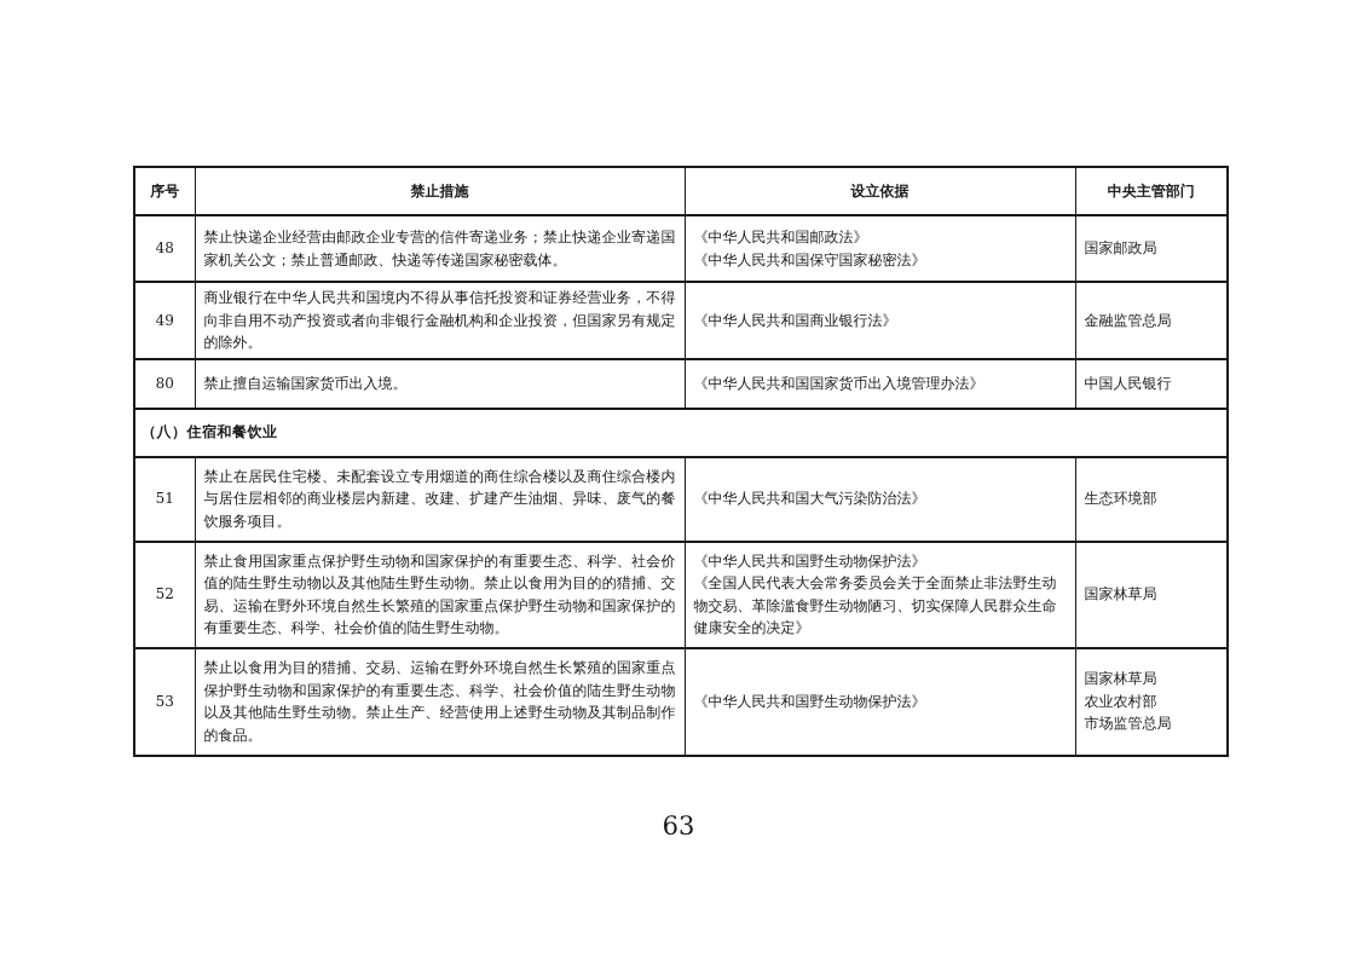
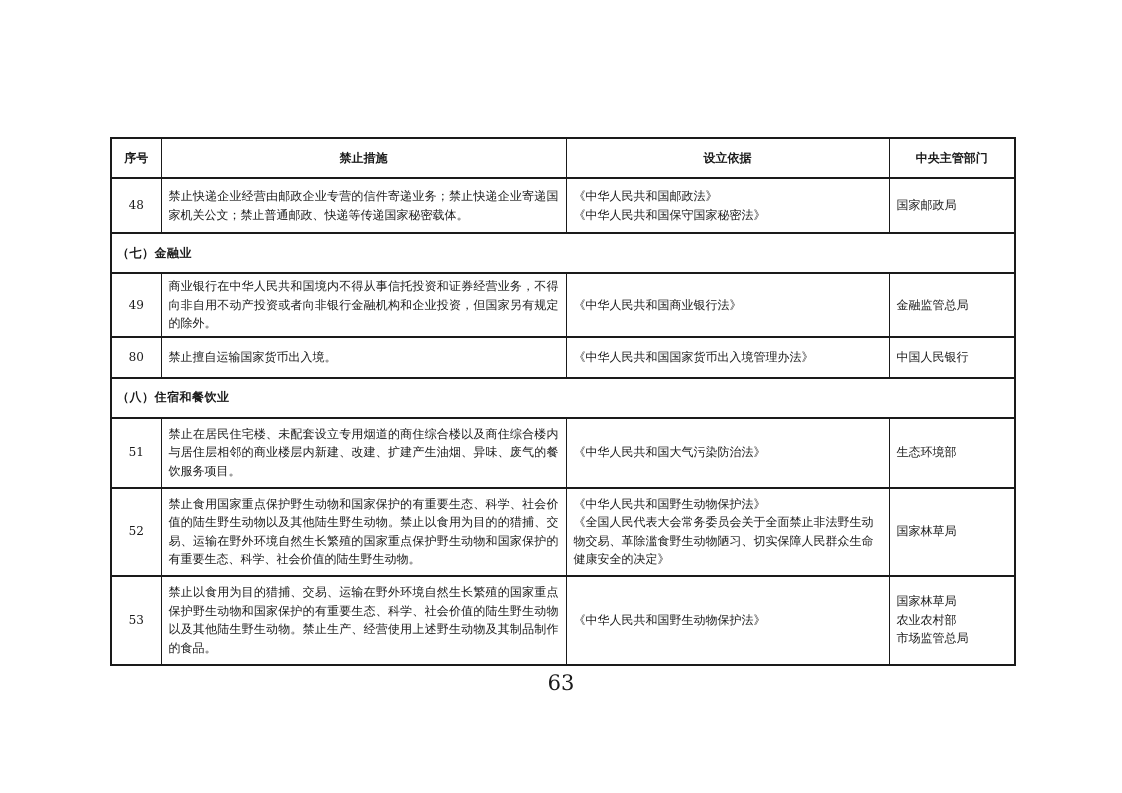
  序号	禁止措施	设立依据	中央主管部门
  48	禁止快递企业经营由邮政企业专营的信件寄递业务；禁止快递企业寄递国家机关公文；禁止普通邮政、快递等传递国家秘密载体。	《中华人民共和国邮政法》 《中华人民共和国保守国家秘密法》	国家邮政局
+ （七）金融业
  49	商业银行在中华人民共和国境内不得从事信托投资和证券经营业务，不得向非自用不动产投资或者向非银行金融机构和企业投资，但国家另有规定的除外。	《中华人民共和国商业银行法》	金融监管总局
  80	禁止擅自运输国家货币出入境。	《中华人民共和国国家货币出入境管理办法》	中国人民银行
  （八）住宿和餐饮业
  51	禁止在居民住宅楼、未配套设立专用烟道的商住综合楼以及商住综合楼内与居住层相邻的商业楼层内新建、改建、扩建产生油烟、异味、废气的餐饮服务项目。	《中华人民共和国大气污染防治法》	生态环境部
  52	禁止食用国家重点保护野生动物和国家保护的有重要生态、科学、社会价值的陆生野生动物以及其他陆生野生动物。禁止以食用为目的的猎捕、交易、运输在野外环境自然生长繁殖的国家重点保护野生动物和国家保护的有重要生态、科学、社会价值的陆生野生动物。	《中华人民共和国野生动物保护法》 《全国人民代表大会常务委员会关于全面禁止非法野生动物交易、革除滥食野生动物陋习、切实保障人民群众生命健康安全的决定》	国家林草局
  53	禁止以食用为目的猎捕、交易、运输在野外环境自然生长繁殖的国家重点保护野生动物和国家保护的有重要生态、科学、社会价值的陆生野生动物以及其他陆生野生动物。禁止生产、经营使用上述野生动物及其制品制作的食品。	《中华人民共和国野生动物保护法》	国家林草局 农业农村部 市场监管总局
  63
